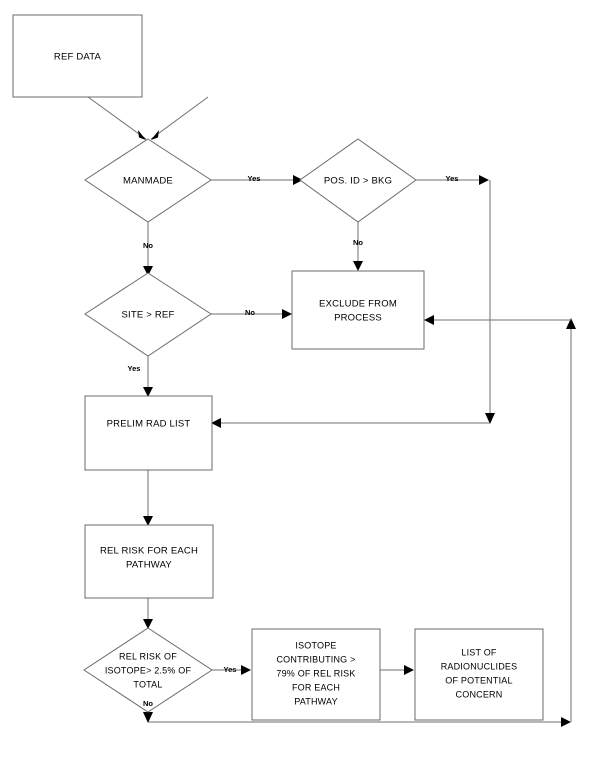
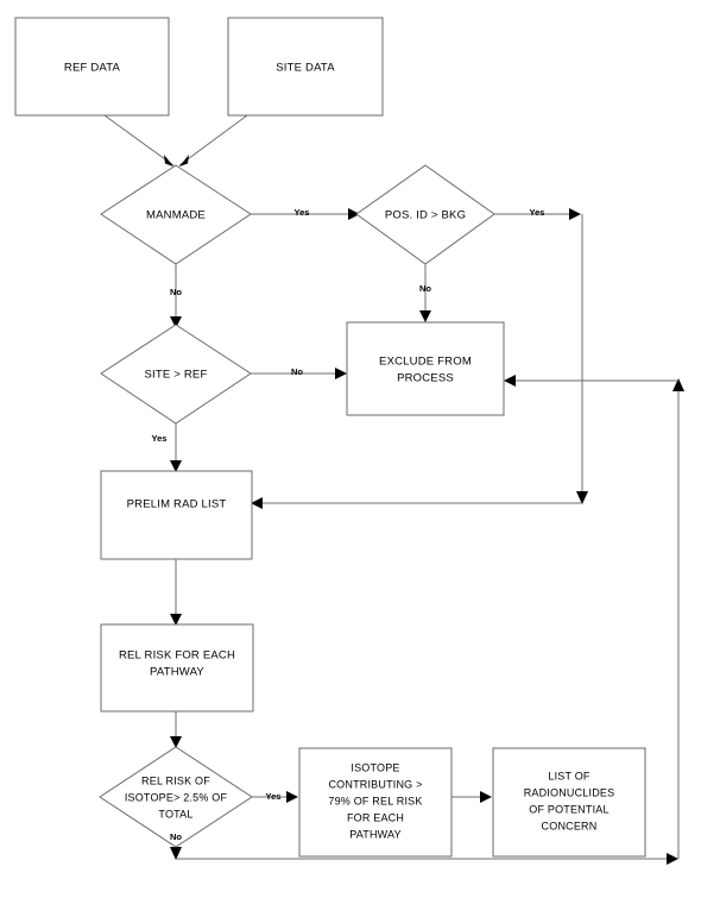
  REF DATA
+ SITE DATA
  MANMADE
  POS. ID > BKG
  SITE > REF
  EXCLUDE FROM
  PROCESS
  PRELIM RAD LIST
  REL RISK FOR EACH
  PATHWAY
  REL RISK OF
  ISOTOPE> 2.5% OF
  TOTAL
  ISOTOPE
  CONTRIBUTING >
  79% OF REL RISK
  FOR EACH
  PATHWAY
  LIST OF
  RADIONUCLIDES
  OF POTENTIAL
  CONCERN
  Yes
  No
  Yes
  No
  No
  Yes
  Yes
  No
